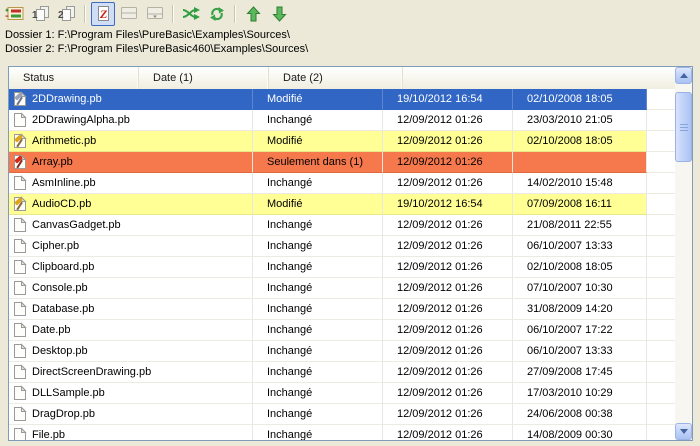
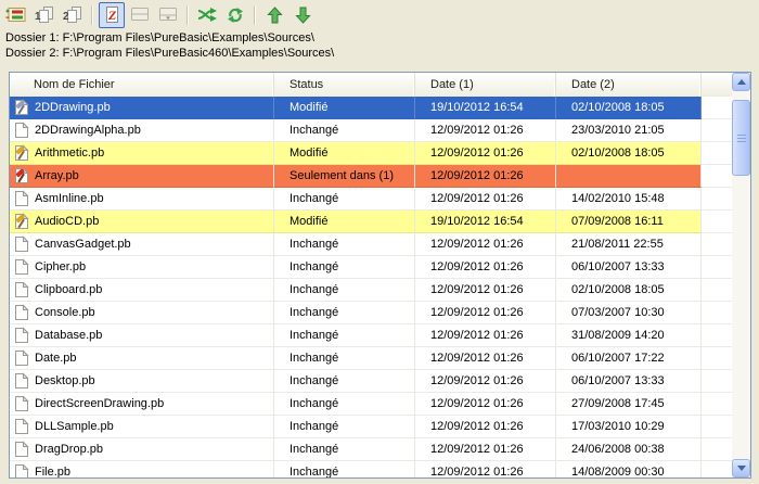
  1
  2
  Z
  Dossier 1: F:\Program Files\PureBasic\Examples\Sources\
  Dossier 2: F:\Program Files\PureBasic460\Examples\Sources\
+ Nom de Fichier
  Status
  Date (1)
  Date (2)
  2DDrawing.pb
  Modifié
  19/10/2012 16:54
  02/10/2008 18:05
  2DDrawingAlpha.pb
  Inchangé
  12/09/2012 01:26
  23/03/2010 21:05
  Arithmetic.pb
  Modifié
  12/09/2012 01:26
  02/10/2008 18:05
  Array.pb
  Seulement dans (1)
  12/09/2012 01:26
  AsmInline.pb
  Inchangé
  12/09/2012 01:26
  14/02/2010 15:48
  AudioCD.pb
  Modifié
  19/10/2012 16:54
  07/09/2008 16:11
  CanvasGadget.pb
  Inchangé
  12/09/2012 01:26
  21/08/2011 22:55
  Cipher.pb
  Inchangé
  12/09/2012 01:26
  06/10/2007 13:33
  Clipboard.pb
  Inchangé
  12/09/2012 01:26
  02/10/2008 18:05
  Console.pb
  Inchangé
  12/09/2012 01:26
- 07/10/2007 10:30
+ 07/03/2007 10:30
  Database.pb
  Inchangé
  12/09/2012 01:26
  31/08/2009 14:20
  Date.pb
  Inchangé
  12/09/2012 01:26
  06/10/2007 17:22
  Desktop.pb
  Inchangé
  12/09/2012 01:26
  06/10/2007 13:33
  DirectScreenDrawing.pb
  Inchangé
  12/09/2012 01:26
  27/09/2008 17:45
  DLLSample.pb
  Inchangé
  12/09/2012 01:26
  17/03/2010 10:29
  DragDrop.pb
  Inchangé
  12/09/2012 01:26
  24/06/2008 00:38
  File.pb
  Inchangé
  12/09/2012 01:26
  14/08/2009 00:30
